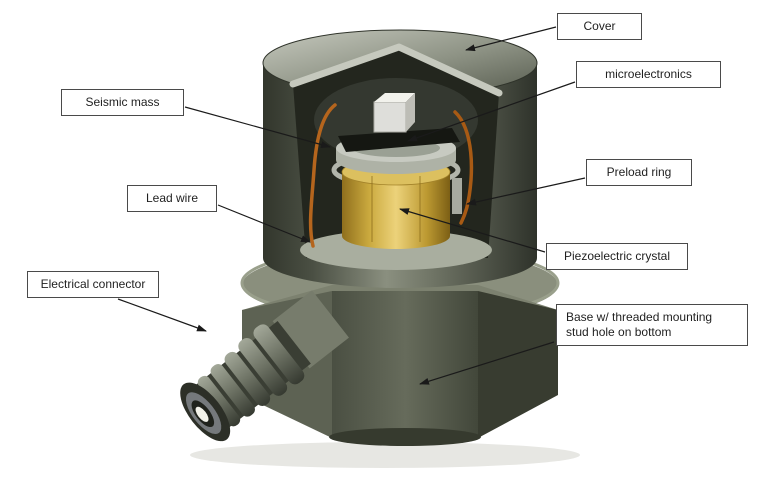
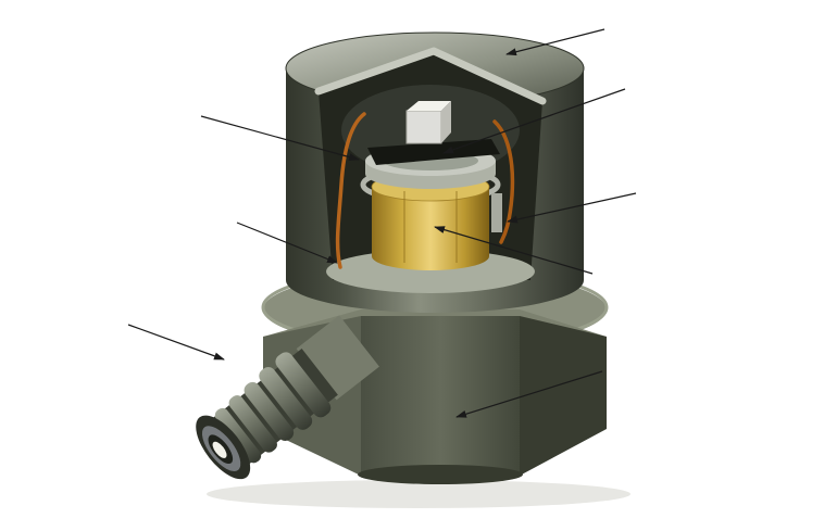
- Cover
- microelectronics
- Seismic mass
- Preload ring
- Lead wire
- Piezoelectric crystal
- Electrical connector
- Base w/ threaded mounting stud hole on bottom
